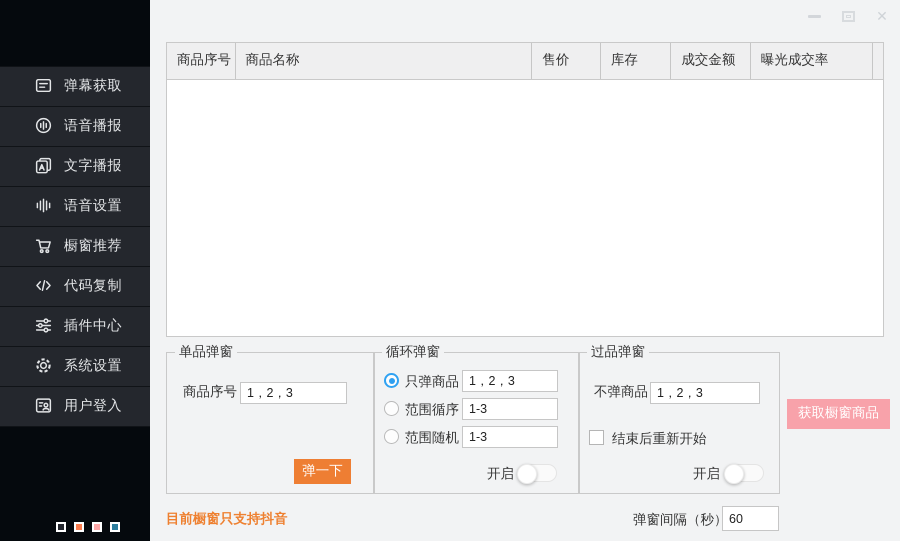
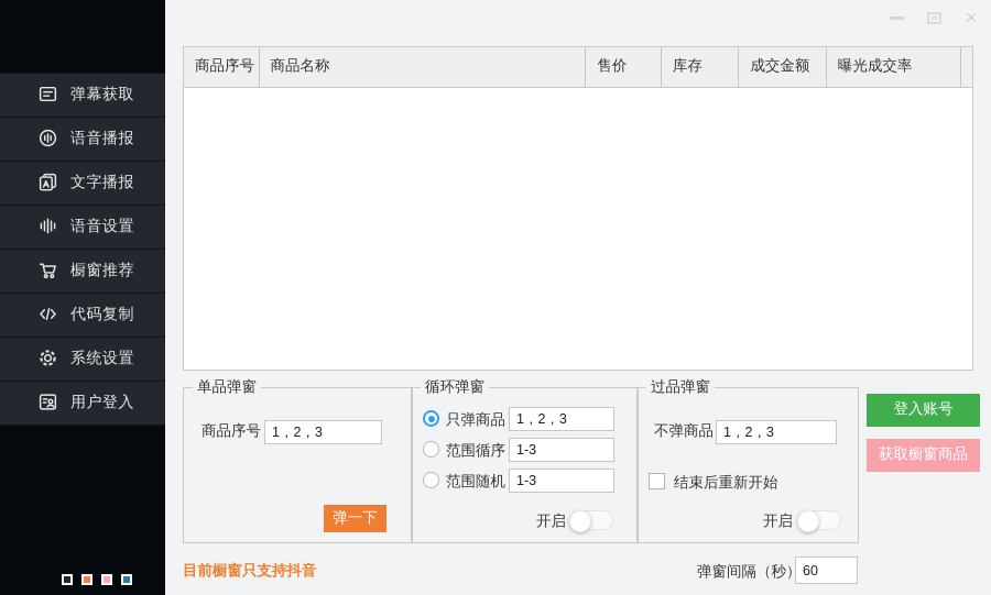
  弹幕获取
  语音播报
  文字播报
  语音设置
  橱窗推荐
  代码复制
- 插件中心
  系统设置
  用户登入
  ✕
  商品序号
  商品名称
  售价
  库存
  成交金额
  曝光成交率
  单品弹窗
  商品序号
  1，2，3
  弹一下
  循环弹窗
  只弹商品
  1，2，3
  范围循序
  1-3
  范围随机
  1-3
  开启
  过品弹窗
  不弹商品
  1，2，3
  结束后重新开始
  开启
+ 登入账号
  获取橱窗商品
  目前橱窗只支持抖音
  弹窗间隔（秒）
  60
